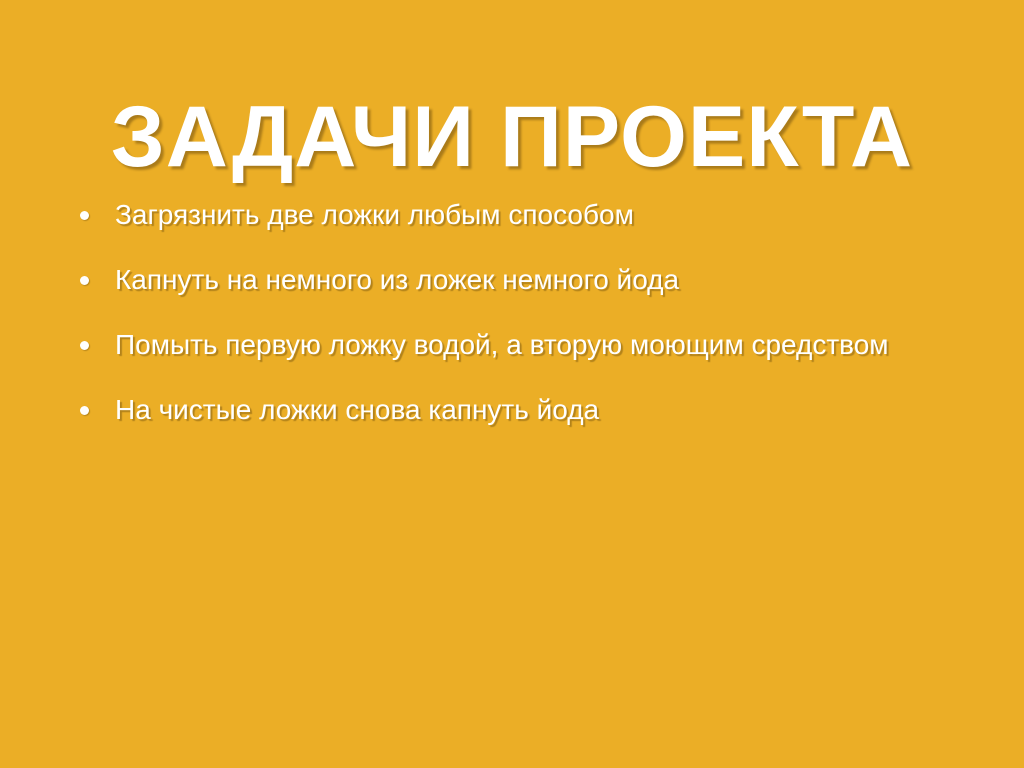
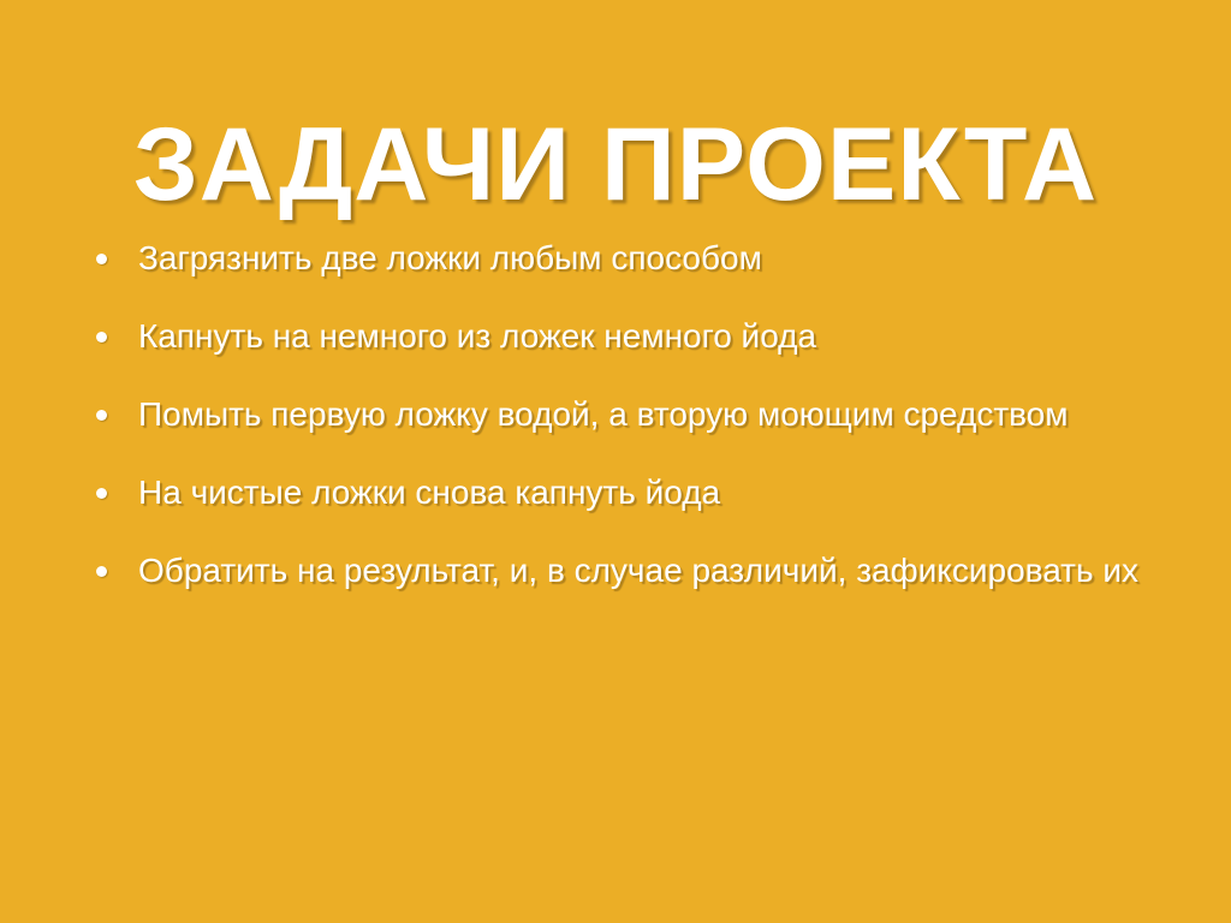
  ЗАДАЧИ ПРОЕКТА
  Загрязнить две ложки любым способом
  Капнуть на немного из ложек немного йода
  Помыть первую ложку водой, а вторую моющим средством
  На чистые ложки снова капнуть йода
+ Обратить на результат, и, в случае различий, зафиксировать их
